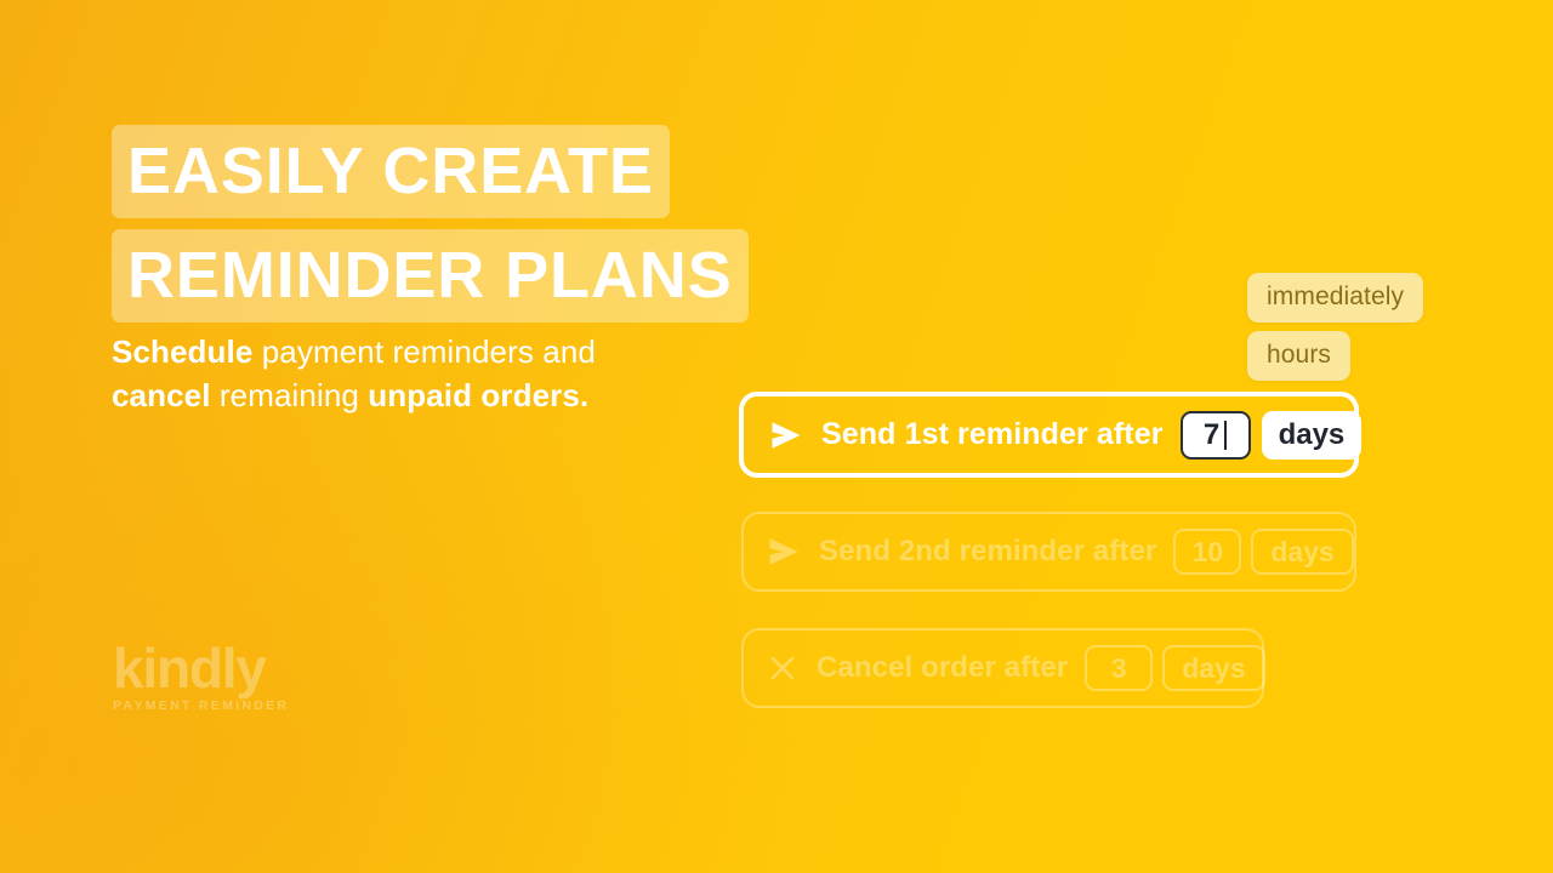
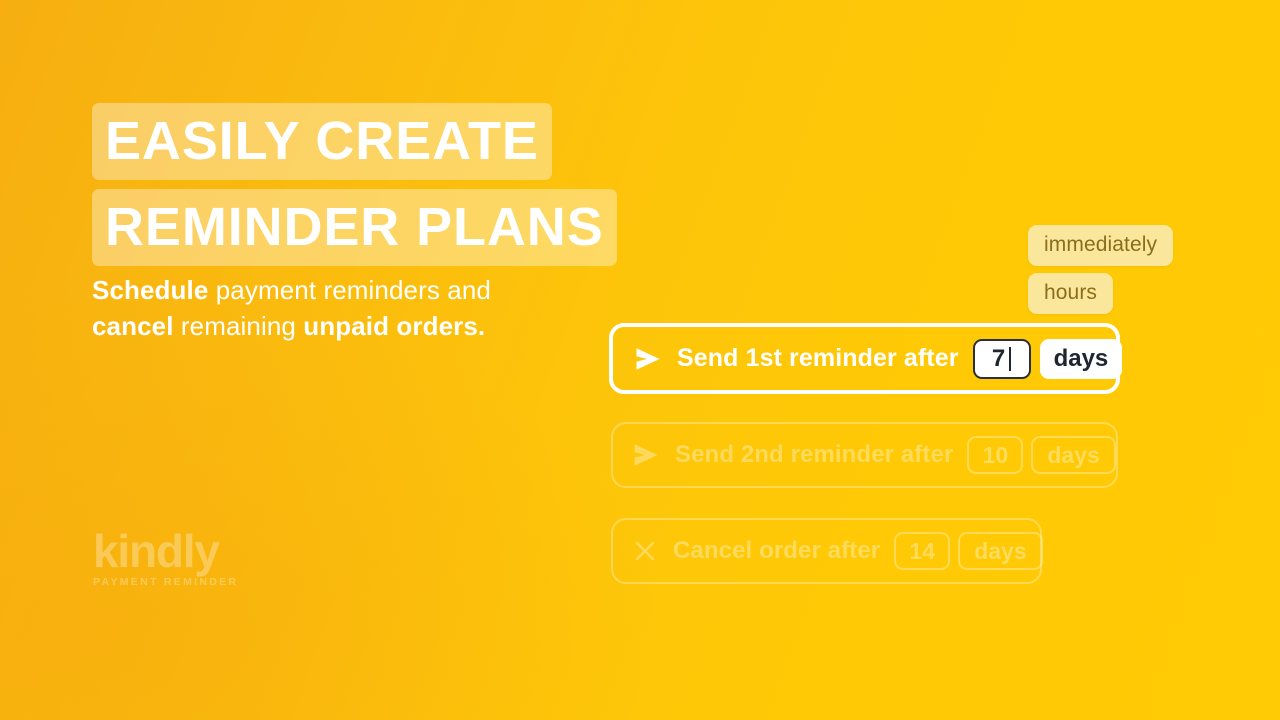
  EASILY CREATE
  REMINDER PLANS
  Schedule payment reminders and cancel remaining unpaid orders.
  kindly
  PAYMENT REMINDER
  immediately
  hours
  Send 1st reminder after
  7
  days
  Send 2nd reminder after
  10
  days
  Cancel order after
- 3
+ 14
  days
